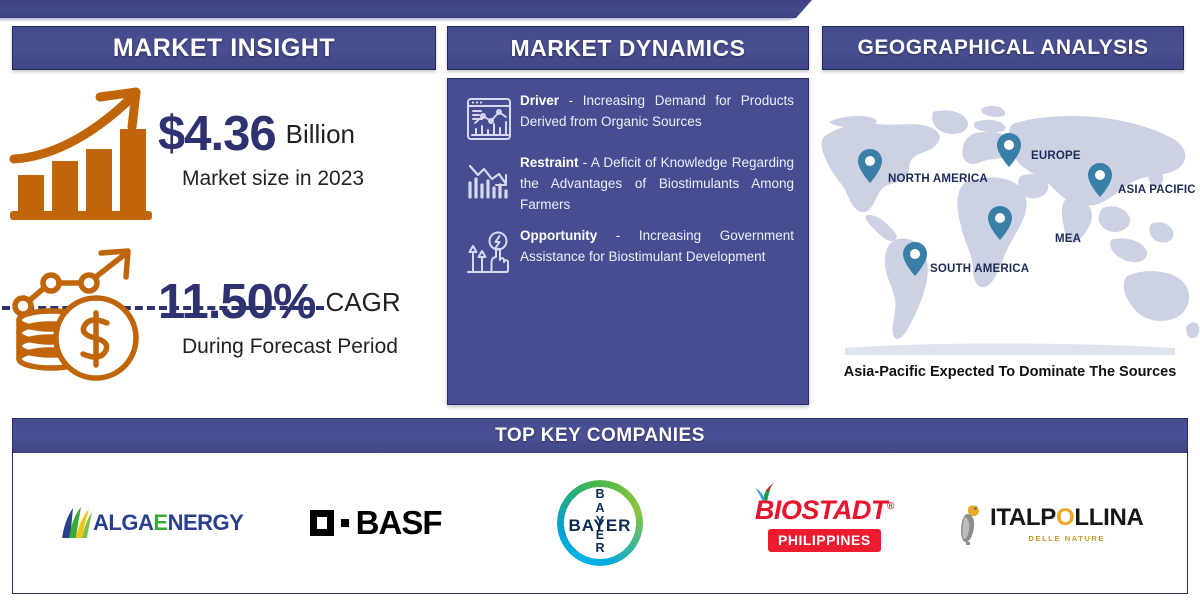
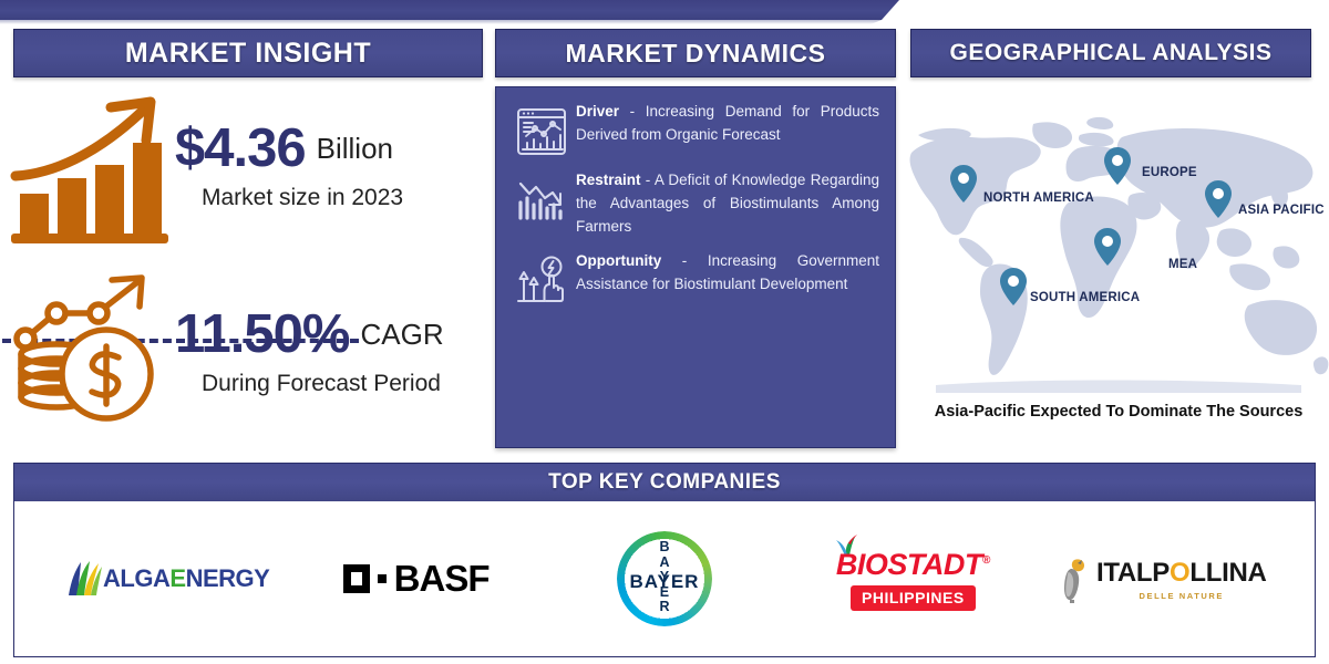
  MARKET INSIGHT
  $4.36 Billion
  Market size in 2023
  11.50% CAGR
  During Forecast Period
  MARKET DYNAMICS
- Driver - Increasing Demand for Products Derived from Organic Sources
+ Driver - Increasing Demand for Products Derived from Organic Forecast
  Restraint - A Deficit of Knowledge Regarding the Advantages of Biostimulants Among Farmers
  Opportunity - Increasing Government Assistance for Biostimulant Development
  GEOGRAPHICAL ANALYSIS
  NORTH AMERICA
  EUROPE
  ASIA PACIFIC
  MEA
  SOUTH AMERICA
  Asia-Pacific Expected To Dominate The Sources
  TOP KEY COMPANIES
  ALGAENERGY
  BASF
  B
  A
  Y
  E
  R
  BAYER
  BIOSTADT®
  PHILIPPINES
  ITALPOLLINA
  DELLE NATURE
